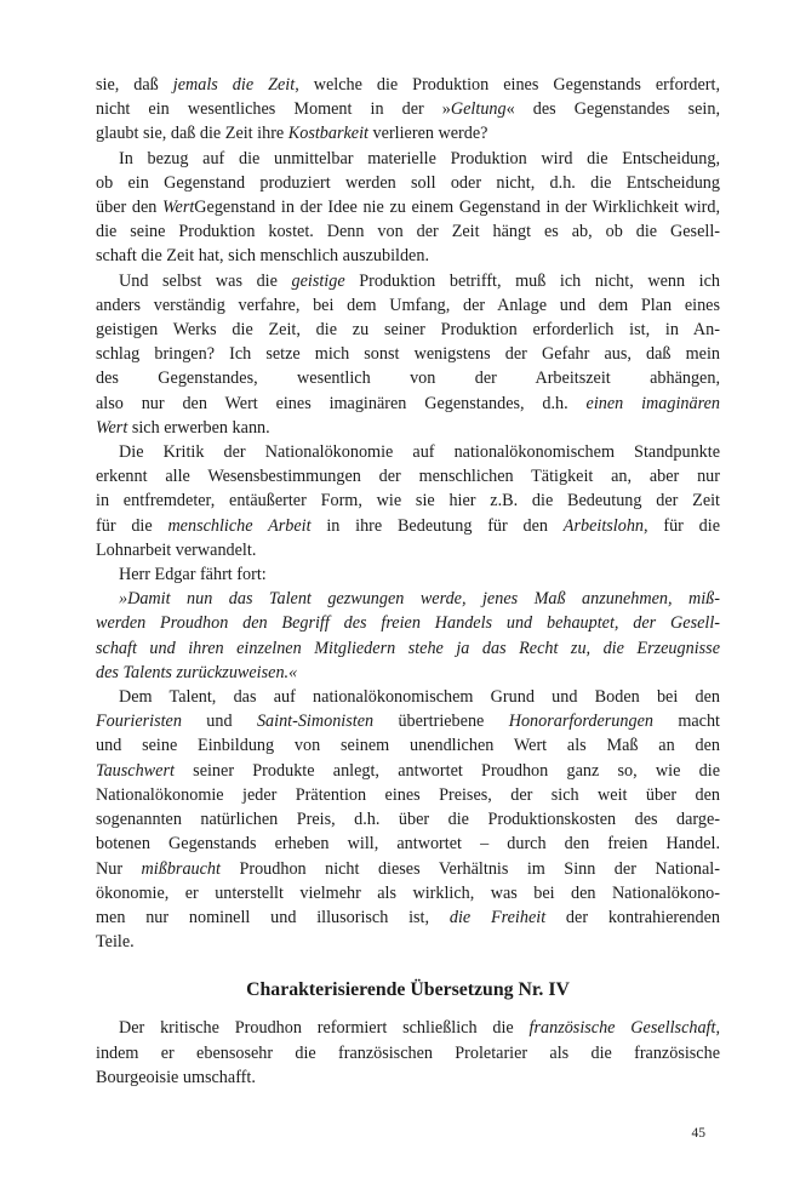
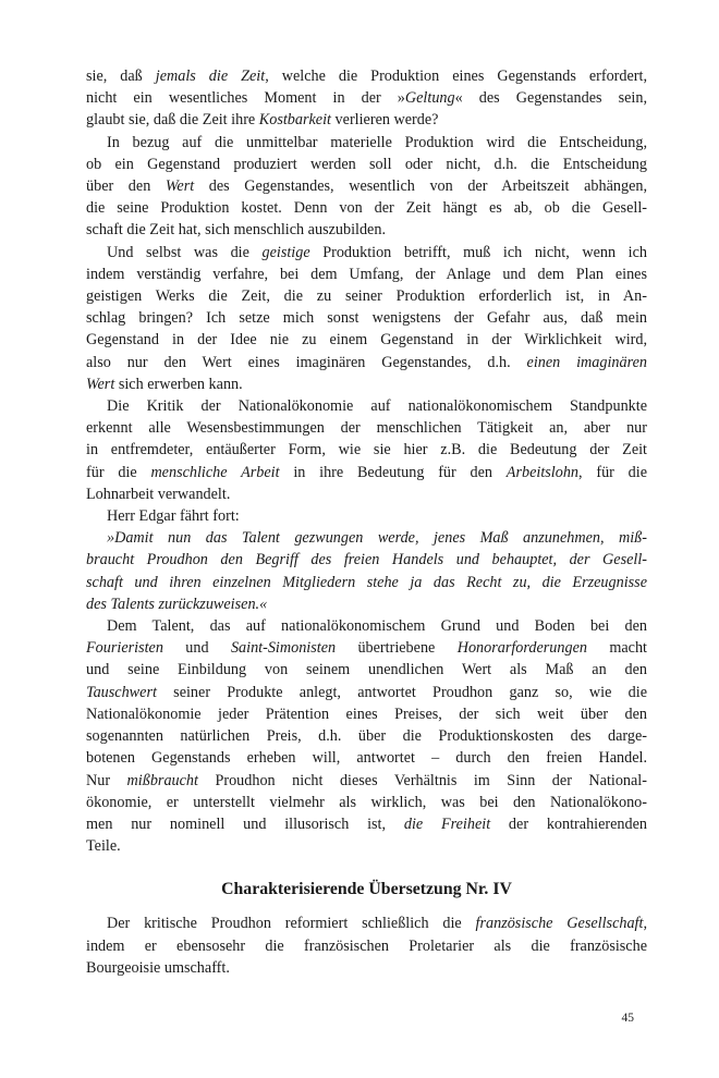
  sie, daß jemals die Zeit, welche die Produktion eines Gegenstands erfordert,
  nicht ein wesentliches Moment in der »Geltung« des Gegenstandes sein,
  glaubt sie, daß die Zeit ihre Kostbarkeit verlieren werde?
  In bezug auf die unmittelbar materielle Produktion wird die Entscheidung,
  ob ein Gegenstand produziert werden soll oder nicht, d.h. die Entscheidung
- über den WertGegenstand in der Idee nie zu einem Gegenstand in der Wirklichkeit wird,
+ über den Wert des Gegenstandes, wesentlich von der Arbeitszeit abhängen,
  die seine Produktion kostet. Denn von der Zeit hängt es ab, ob die Gesell-
  schaft die Zeit hat, sich menschlich auszubilden.
  Und selbst was die geistige Produktion betrifft, muß ich nicht, wenn ich
- anders verständig verfahre, bei dem Umfang, der Anlage und dem Plan eines
+ indem verständig verfahre, bei dem Umfang, der Anlage und dem Plan eines
  geistigen Werks die Zeit, die zu seiner Produktion erforderlich ist, in An-
  schlag bringen? Ich setze mich sonst wenigstens der Gefahr aus, daß mein
- des Gegenstandes, wesentlich von der Arbeitszeit abhängen,
+ Gegenstand in der Idee nie zu einem Gegenstand in der Wirklichkeit wird,
  also nur den Wert eines imaginären Gegenstandes, d.h. einen imaginären
  Wert sich erwerben kann.
  Die Kritik der Nationalökonomie auf nationalökonomischem Standpunkte
  erkennt alle Wesensbestimmungen der menschlichen Tätigkeit an, aber nur
  in entfremdeter, entäußerter Form, wie sie hier z.B. die Bedeutung der Zeit
  für die menschliche Arbeit in ihre Bedeutung für den Arbeitslohn, für die
  Lohnarbeit verwandelt.
  Herr Edgar fährt fort:
  »Damit nun das Talent gezwungen werde, jenes Maß anzunehmen, miß-
- werden Proudhon den Begriff des freien Handels und behauptet, der Gesell-
+ braucht Proudhon den Begriff des freien Handels und behauptet, der Gesell-
  schaft und ihren einzelnen Mitgliedern stehe ja das Recht zu, die Erzeugnisse
  des Talents zurückzuweisen.«
  Dem Talent, das auf nationalökonomischem Grund und Boden bei den
  Fourieristen und Saint-Simonisten übertriebene Honorarforderungen macht
  und seine Einbildung von seinem unendlichen Wert als Maß an den
  Tauschwert seiner Produkte anlegt, antwortet Proudhon ganz so, wie die
  Nationalökonomie jeder Prätention eines Preises, der sich weit über den
  sogenannten natürlichen Preis, d.h. über die Produktionskosten des darge-
  botenen Gegenstands erheben will, antwortet – durch den freien Handel.
  Nur mißbraucht Proudhon nicht dieses Verhältnis im Sinn der National-
  ökonomie, er unterstellt vielmehr als wirklich, was bei den Nationalökono-
  men nur nominell und illusorisch ist, die Freiheit der kontrahierenden
  Teile.
  Charakterisierende Übersetzung Nr. IV
  Der kritische Proudhon reformiert schließlich die französische Gesellschaft,
  indem er ebensosehr die französischen Proletarier als die französische
  Bourgeoisie umschafft.
  45
